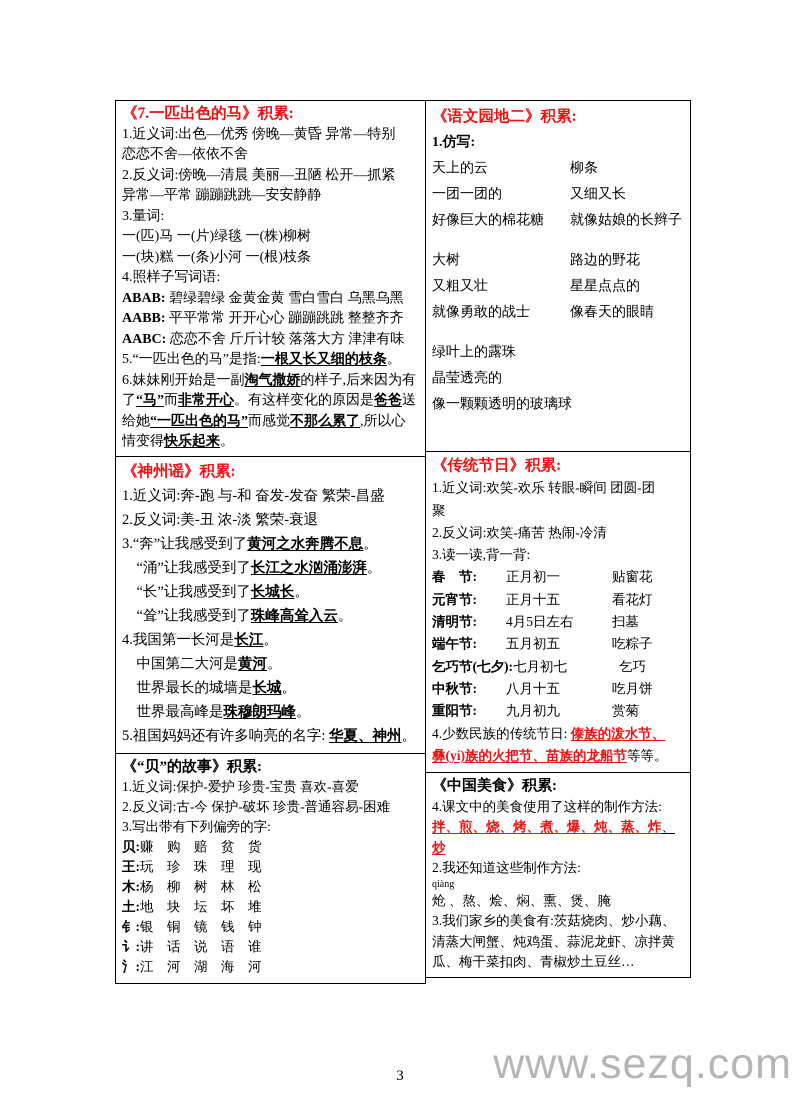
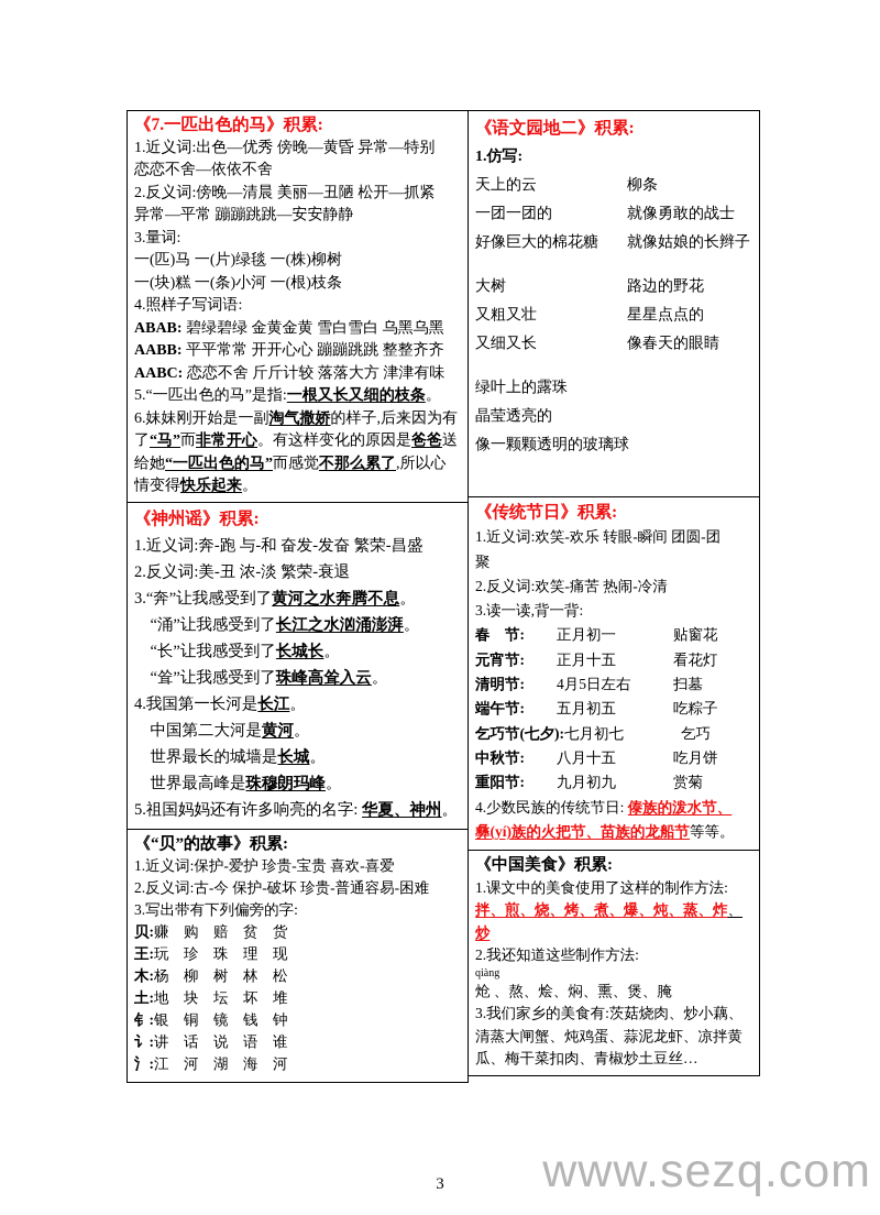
  《7.一匹出色的马》积累:
  1.近义词:出色—优秀 傍晚—黄昏 异常—特别
  恋恋不舍—依依不舍
  2.反义词:傍晚—清晨 美丽—丑陋 松开—抓紧
  异常—平常 蹦蹦跳跳—安安静静
  3.量词:
  一(匹)马 一(片)绿毯 一(株)柳树
  一(块)糕 一(条)小河 一(根)枝条
  4.照样子写词语:
  ABAB: 碧绿碧绿 金黄金黄 雪白雪白 乌黑乌黑
  AABB: 平平常常 开开心心 蹦蹦跳跳 整整齐齐
  AABC: 恋恋不舍 斤斤计较 落落大方 津津有味
  5.“一匹出色的马”是指:一根又长又细的枝条。
  6.妹妹刚开始是一副淘气撒娇的样子,后来因为有
  了“马”而非常开心。有这样变化的原因是爸爸送
  给她“一匹出色的马”而感觉不那么累了,所以心
  情变得快乐起来。
  《语文园地二》积累:
  1.仿写:
  天上的云 柳条
- 一团一团的 又细又长
+ 一团一团的 就像勇敢的战士
  好像巨大的棉花糖 就像姑娘的长辫子
  大树 路边的野花
  又粗又壮 星星点点的
- 就像勇敢的战士 像春天的眼睛
+ 又细又长 像春天的眼睛
  绿叶上的露珠
  晶莹透亮的
  像一颗颗透明的玻璃球
  《神州谣》积累:
  1.近义词:奔-跑 与-和 奋发-发奋 繁荣-昌盛
  2.反义词:美-丑 浓-淡 繁荣-衰退
  3.“奔”让我感受到了黄河之水奔腾不息。
  “涌”让我感受到了长江之水汹涌澎湃。
  “长”让我感受到了长城长。
  “耸”让我感受到了珠峰高耸入云。
  4.我国第一长河是长江。
  中国第二大河是黄河。
  世界最长的城墙是长城。
  世界最高峰是珠穆朗玛峰。
  5.祖国妈妈还有许多响亮的名字: 华夏、神州。
  《传统节日》积累:
  1.近义词:欢笑-欢乐 转眼-瞬间 团圆-团
  聚
  2.反义词:欢笑-痛苦 热闹-冷清
  3.读一读,背一背:
  春 节: 正月初一 贴窗花
  元宵节: 正月十五 看花灯
  清明节: 4月5日左右 扫墓
  端午节: 五月初五 吃粽子
  乞巧节(七夕):七月初七 乞巧
  中秋节: 八月十五 吃月饼
  重阳节: 九月初九 赏菊
  4.少数民族的传统节日: 傣族的泼水节、
  彝(yí)族的火把节、苗族的龙船节等等。
  《“贝”的故事》积累:
  1.近义词:保护-爱护 珍贵-宝贵 喜欢-喜爱
  2.反义词:古-今 保护-破坏 珍贵-普通容易-困难
  3.写出带有下列偏旁的字:
  贝:赚 购 赔 贫 货
  王:玩 珍 珠 理 现
  木:杨 柳 树 林 松
  土:地 块 坛 坏 堆
  钅:银 铜 镜 钱 钟
  讠:讲 话 说 语 谁
  氵:江 河 湖 海 河
  《中国美食》积累:
- 4.课文中的美食使用了这样的制作方法:
+ 1.课文中的美食使用了这样的制作方法:
  拌、煎、烧、烤、煮、爆、炖、蒸、炸、
  炒
  2.我还知道这些制作方法:
  qiàng
  炝 、熬、烩、焖、熏、煲、腌
  3.我们家乡的美食有:茨菇烧肉、炒小藕、
  清蒸大闸蟹、炖鸡蛋、蒜泥龙虾、凉拌黄
  瓜、梅干菜扣肉、青椒炒土豆丝…
  3
  www.sezq.com
